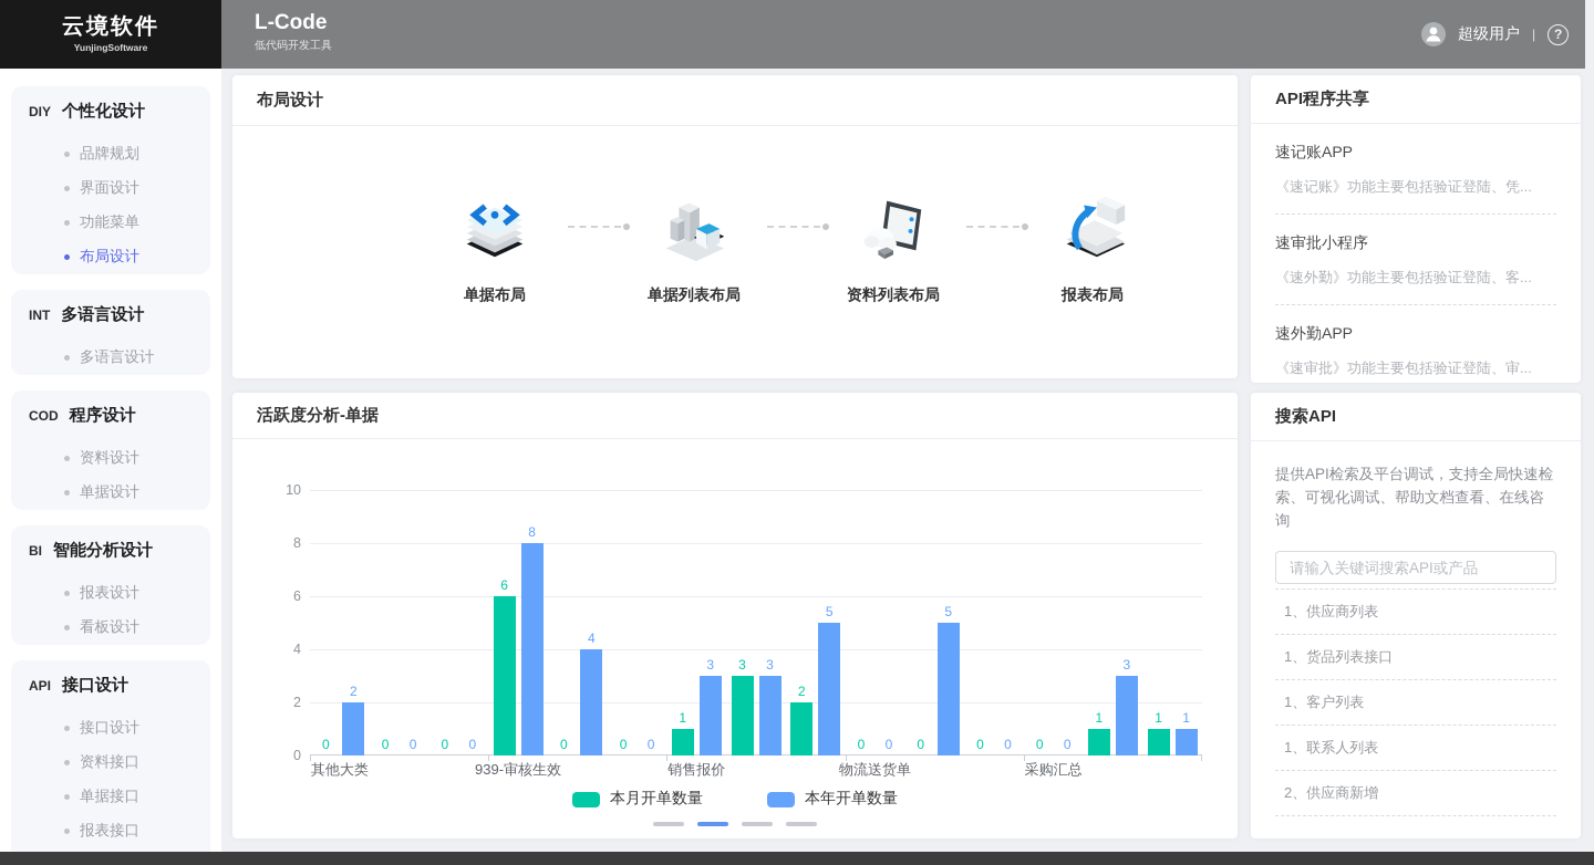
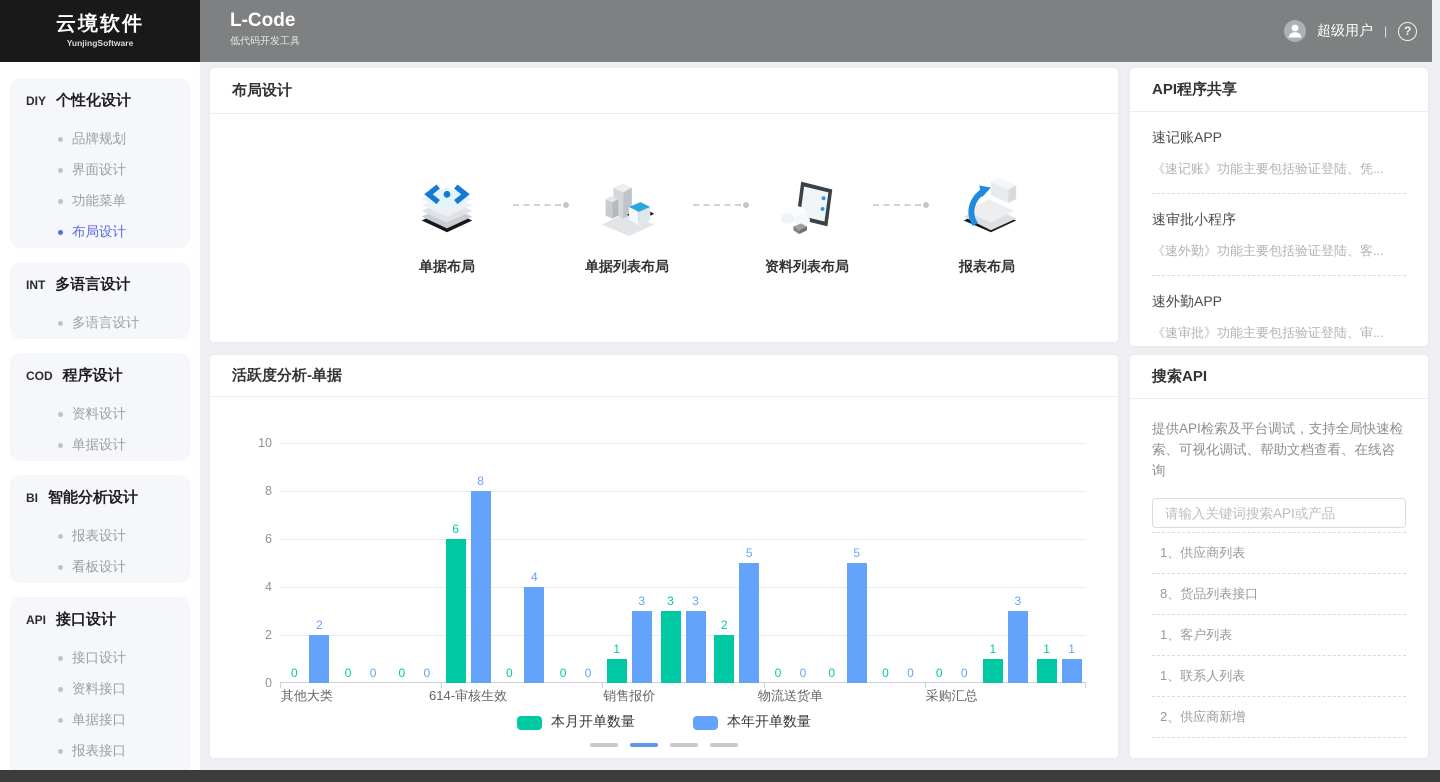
  L-Code
  低代码开发工具
  超级用户
  |
  ?
  云境软件
  YunjingSoftware
  DIY
  个性化设计
  品牌规划
  界面设计
  功能菜单
  布局设计
  INT
  多语言设计
  多语言设计
  COD
  程序设计
  资料设计
  单据设计
  BI
  智能分析设计
  报表设计
  看板设计
  API
  接口设计
  接口设计
  资料接口
  单据接口
  报表接口
  布局设计
  单据布局
  单据列表布局
  资料列表布局
  报表布局
  活跃度分析-单据
  0
  2
  4
  6
  8
  10
  0
  0
  0
  6
  0
  0
  1
  3
  2
  0
  0
  0
  0
  1
  1
  2
  0
  0
  8
  4
  0
  3
  3
  5
  0
  5
  0
  0
  3
  1
  其他大类
- 939-审核生效
+ 614-审核生效
  销售报价
  物流送货单
  采购汇总
  本月开单数量
  本年开单数量
  API程序共享
  速记账APP
  《速记账》功能主要包括验证登陆、凭...
  速审批小程序
  《速外勤》功能主要包括验证登陆、客...
  速外勤APP
  《速审批》功能主要包括验证登陆、审...
  搜索API
  提供API检索及平台调试，支持全局快速检索、可视化调试、帮助文档查看、在线咨询
  请输入关键词搜索API或产品
  1、供应商列表
- 1、货品列表接口
+ 8、货品列表接口
  1、客户列表
  1、联系人列表
  2、供应商新增
